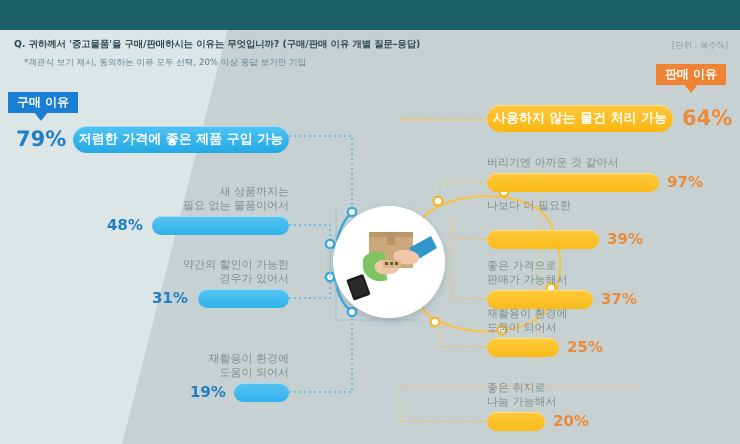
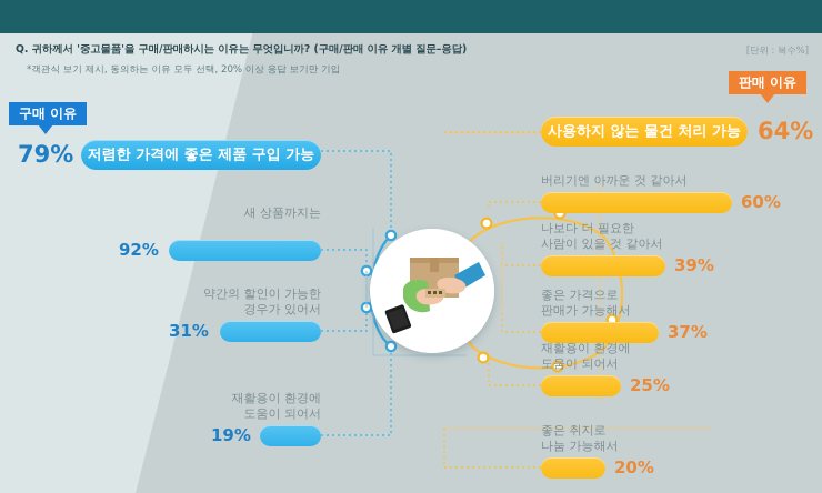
  Q. 귀하께서 '중고물품'을 구매/판매하시는 이유는 무엇입니까? (구매/판매 이유 개별 질문–응답)
  *객관식 보기 제시, 동의하는 이유 모두 선택, 20% 이상 응답 보기만 기입
  [단위 : 복수%]
  구매 이유
  판매 이유
  79%
  저렴한 가격에 좋은 제품 구입 가능
  새 상품까지는
- 필요 없는 물품이어서
- 48%
+ 92%
  약간의 할인이 가능한
  경우가 있어서
  31%
  재활용이 환경에
  도움이 되어서
  19%
  사용하지 않는 물건 처리 가능
  64%
  버리기엔 아까운 것 같아서
- 97%
+ 60%
  나보다 더 필요한
+ 사람이 있을 것 같아서
  39%
  좋은 가격으로
  판매가 가능해서
  37%
  재활용이 환경에
  도움이 되어서
  25%
  좋은 취지로
  나눔 가능해서
  20%
